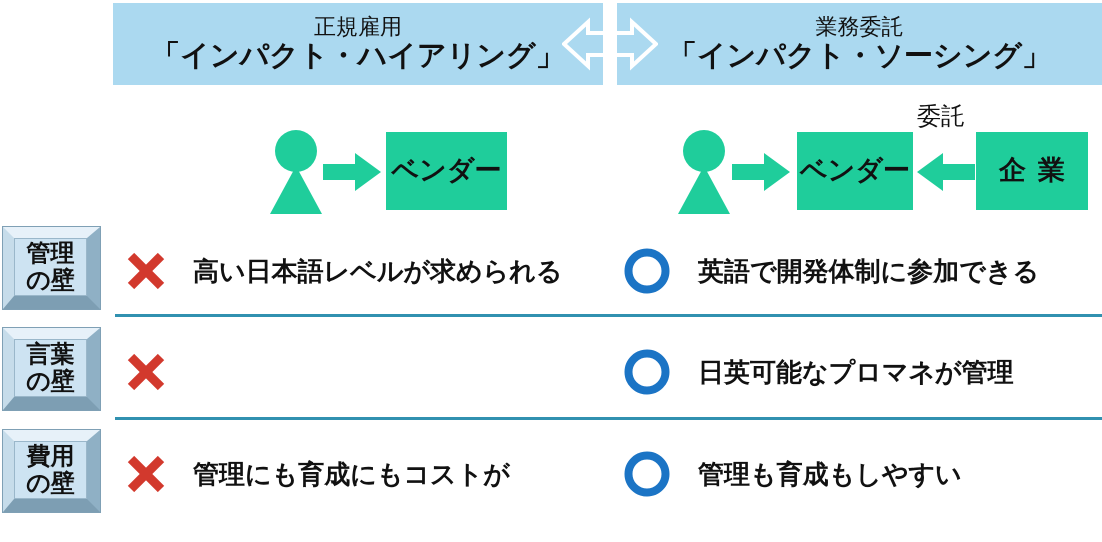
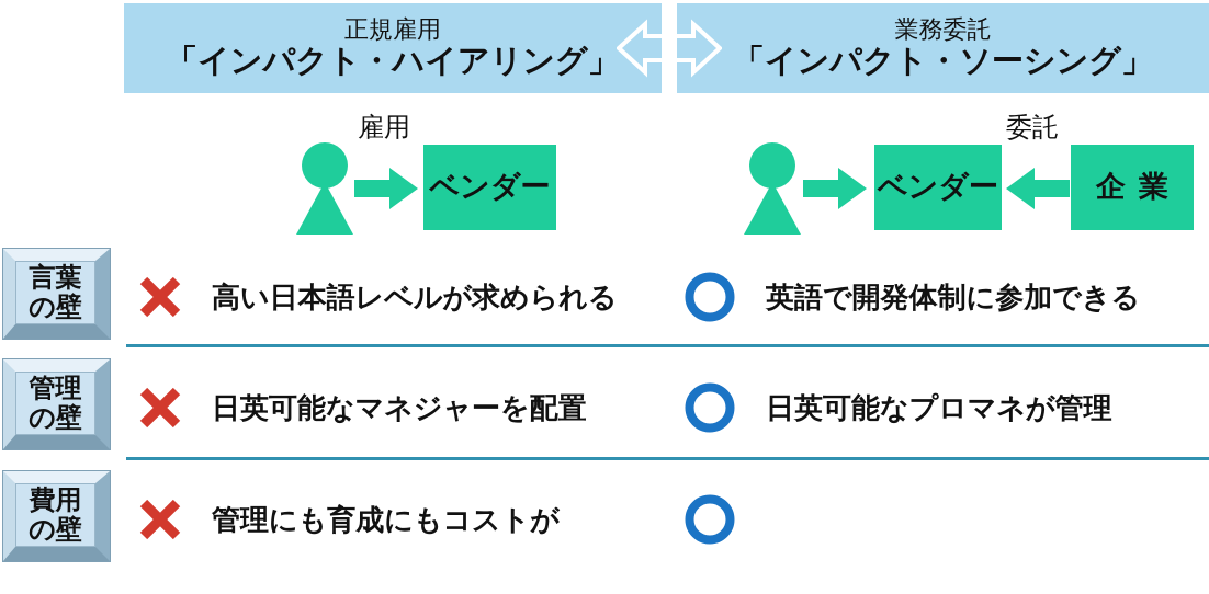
  正規雇用
  「インパクト・ハイアリング」
  業務委託
  「インパクト・ソーシング」
+ 雇用
  ベンダー
  ベンダー
  委託
  企業
- 管理
+ 言葉
  の壁
  高い日本語レベルが求められる
  英語で開発体制に参加できる
- 言葉
+ 管理
  の壁
+ 日英可能なマネジャーを配置
  日英可能なプロマネが管理
  費用
  の壁
  管理にも育成にもコストが
- 管理も育成もしやすい
